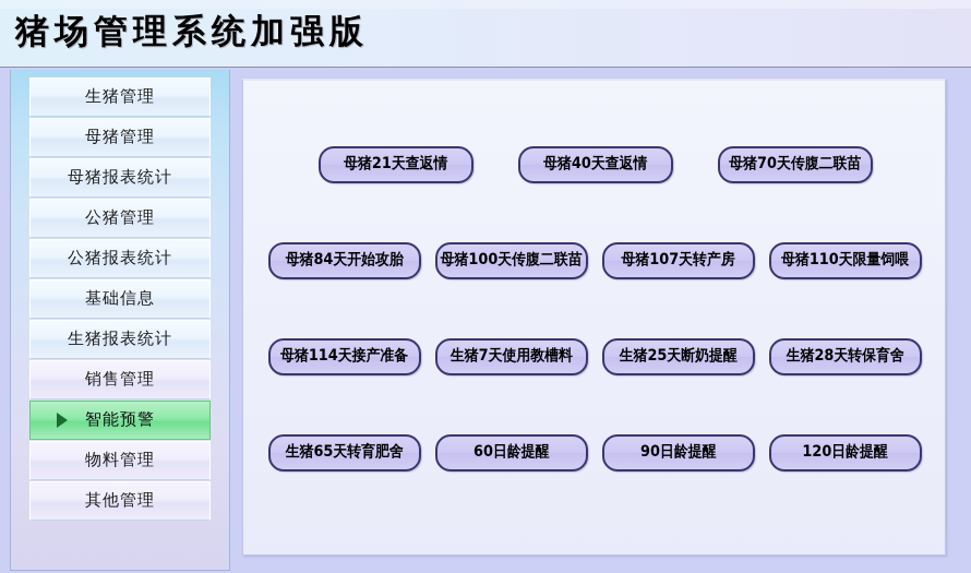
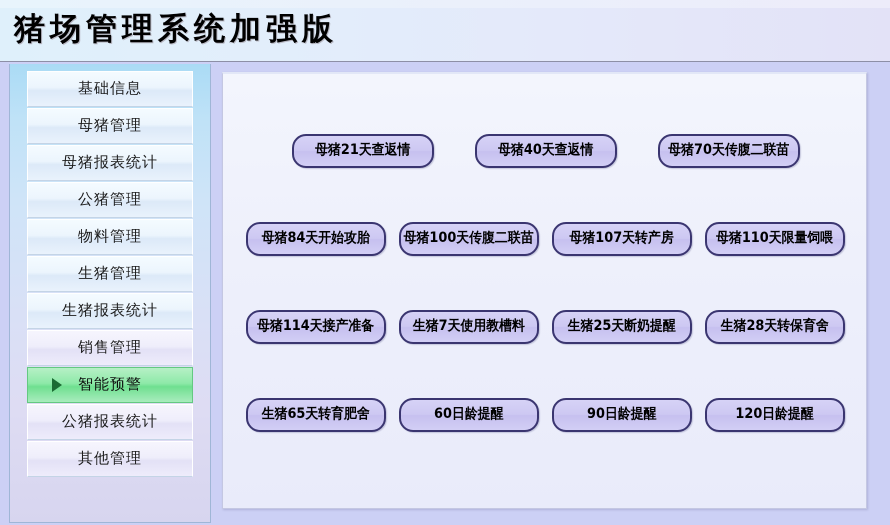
  猪场管理系统加强版
- 生猪管理
+ 基础信息
  母猪管理
  母猪报表统计
  公猪管理
- 公猪报表统计
+ 物料管理
- 基础信息
+ 生猪管理
  生猪报表统计
  销售管理
  智能预警
- 物料管理
+ 公猪报表统计
  其他管理
  母猪21天查返情
  母猪40天查返情
  母猪70天传腹二联苗
  母猪84天开始攻胎
  母猪100天传腹二联苗
  母猪107天转产房
  母猪110天限量饲喂
  母猪114天接产准备
  生猪7天使用教槽料
  生猪25天断奶提醒
  生猪28天转保育舍
  生猪65天转育肥舍
  60日龄提醒
  90日龄提醒
  120日龄提醒
